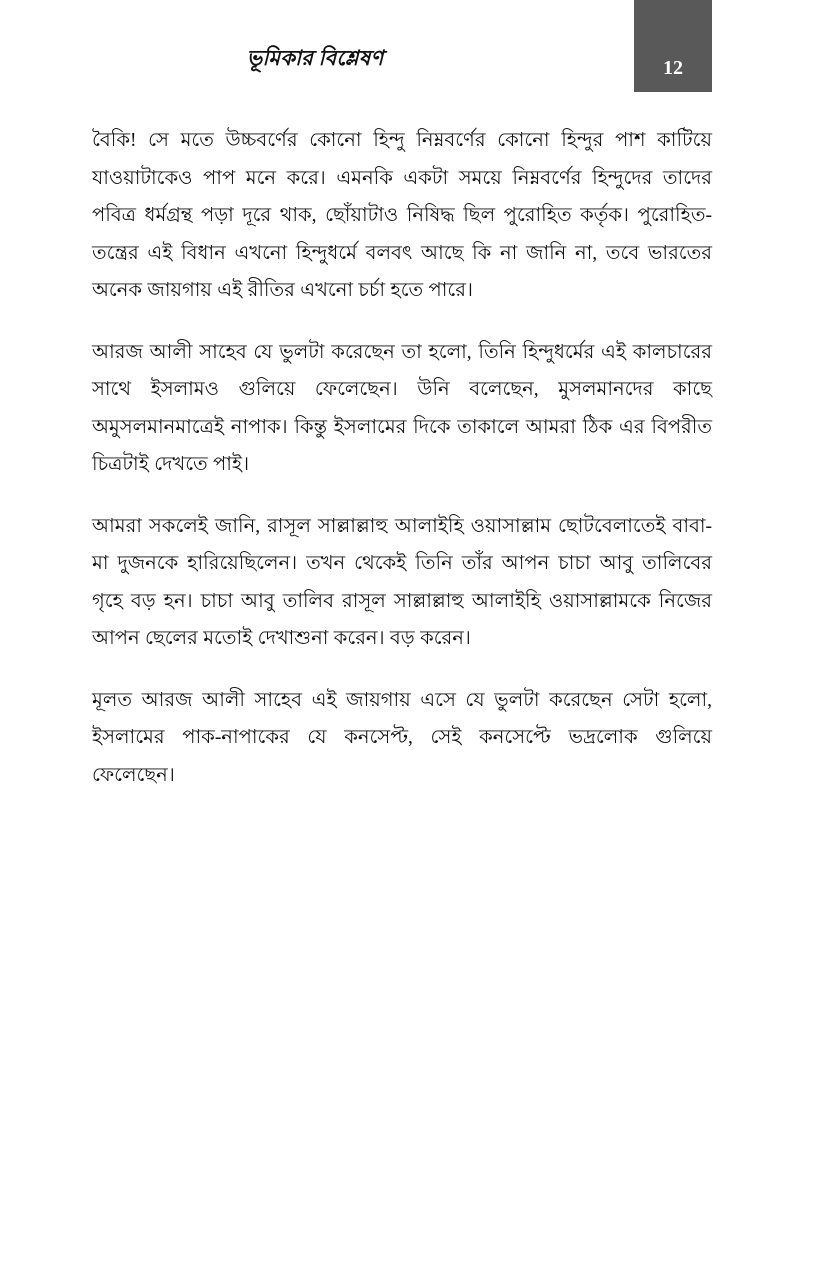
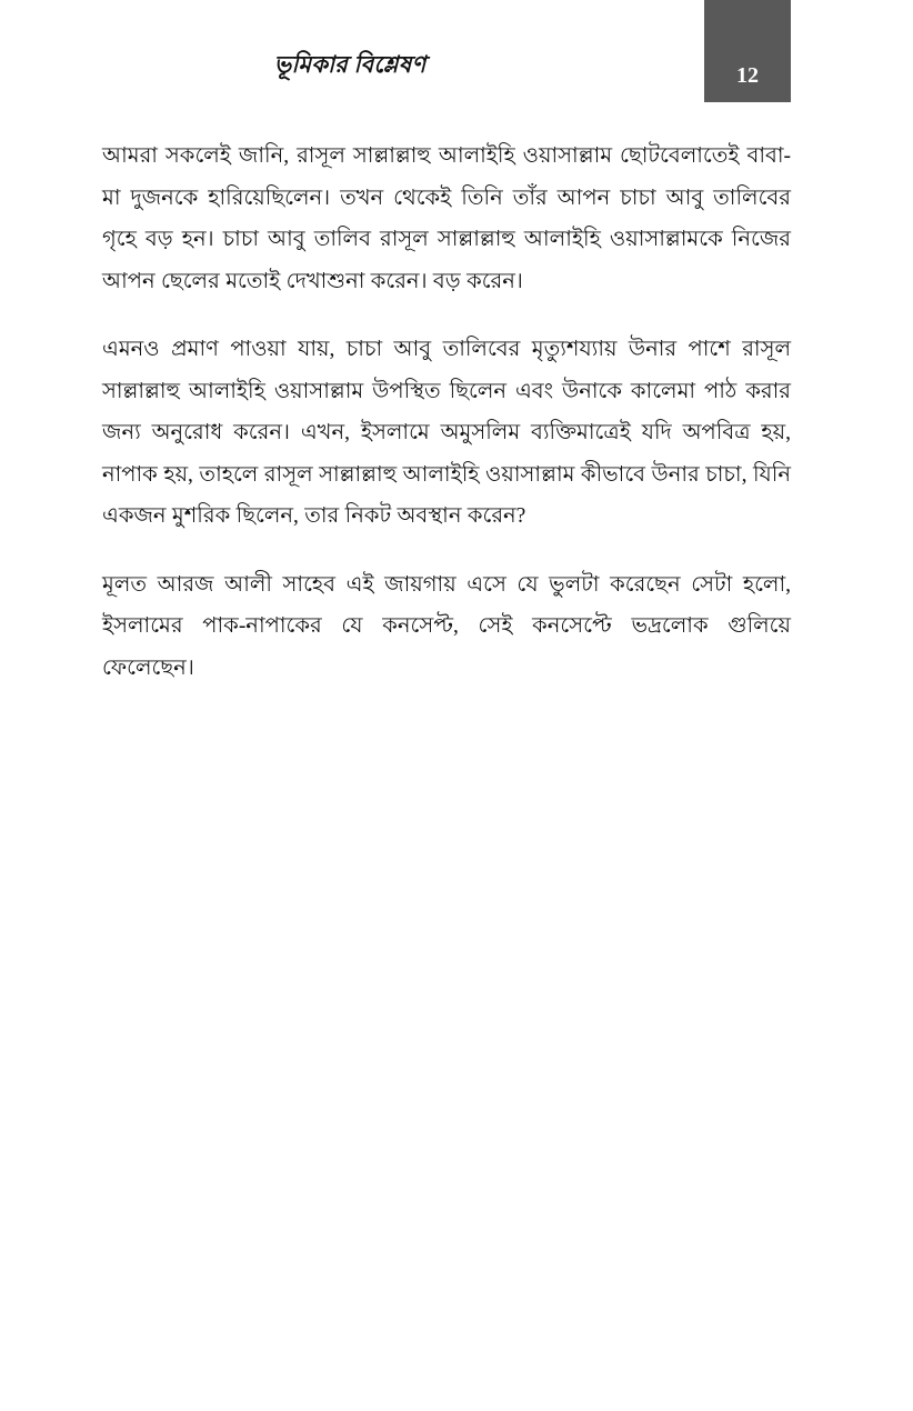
  ভূমিকার বিশ্লেষণ
  12
- বৈকি! সে মতে উচ্চবর্ণের কোনো হিন্দু নিম্নবর্ণের কোনো হিন্দুর পাশ কাটিয়ে যাওয়াটাকেও পাপ মনে করে। এমনকি একটা সময়ে নিম্নবর্ণের হিন্দুদের তাদের পবিত্র ধর্মগ্রন্থ পড়া দূরে থাক, ছোঁয়াটাও নিষিদ্ধ ছিল পুরোহিত কর্তৃক। পুরোহিত-তন্ত্রের এই বিধান এখনো হিন্দুধর্মে বলবৎ আছে কি না জানি না, তবে ভারতের অনেক জায়গায় এই রীতির এখনো চর্চা হতে পারে।
- আরজ আলী সাহেব যে ভুলটা করেছেন তা হলো, তিনি হিন্দুধর্মের এই কালচারের সাথে ইসলামও গুলিয়ে ফেলেছেন। উনি বলেছেন, মুসলমানদের কাছে অমুসলমানমাত্রেই নাপাক। কিন্তু ইসলামের দিকে তাকালে আমরা ঠিক এর বিপরীত চিত্রটাই দেখতে পাই।
  আমরা সকলেই জানি, রাসূল সাল্লাল্লাহু আলাইহি ওয়াসাল্লাম ছোটবেলাতেই বাবা-মা দুজনকে হারিয়েছিলেন। তখন থেকেই তিনি তাঁর আপন চাচা আবু তালিবের গৃহে বড় হন। চাচা আবু তালিব রাসূল সাল্লাল্লাহু আলাইহি ওয়াসাল্লামকে নিজের আপন ছেলের মতোই দেখাশুনা করেন। বড় করেন।
+ এমনও প্রমাণ পাওয়া যায়, চাচা আবু তালিবের মৃত্যুশয্যায় উনার পাশে রাসূল সাল্লাল্লাহু আলাইহি ওয়াসাল্লাম উপস্থিত ছিলেন এবং উনাকে কালেমা পাঠ করার জন্য অনুরোধ করেন। এখন, ইসলামে অমুসলিম ব্যক্তিমাত্রেই যদি অপবিত্র হয়, নাপাক হয়, তাহলে রাসূল সাল্লাল্লাহু আলাইহি ওয়াসাল্লাম কীভাবে উনার চাচা, যিনি একজন মুশরিক ছিলেন, তার নিকট অবস্থান করেন?
  মূলত আরজ আলী সাহেব এই জায়গায় এসে যে ভুলটা করেছেন সেটা হলো, ইসলামের পাক-নাপাকের যে কনসেপ্ট, সেই কনসেপ্টে ভদ্রলোক গুলিয়ে ফেলেছেন।
